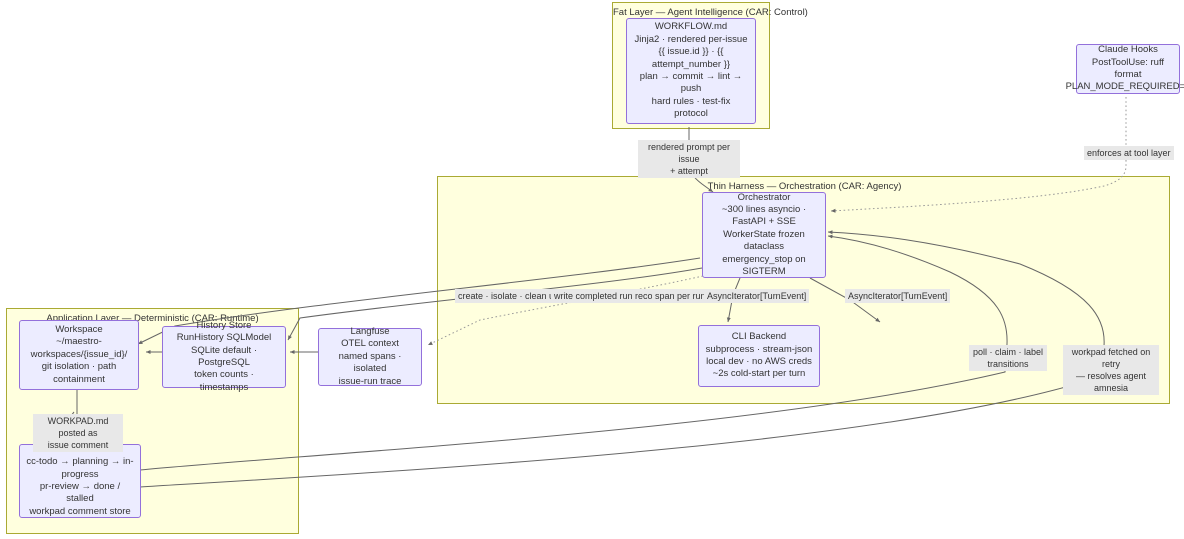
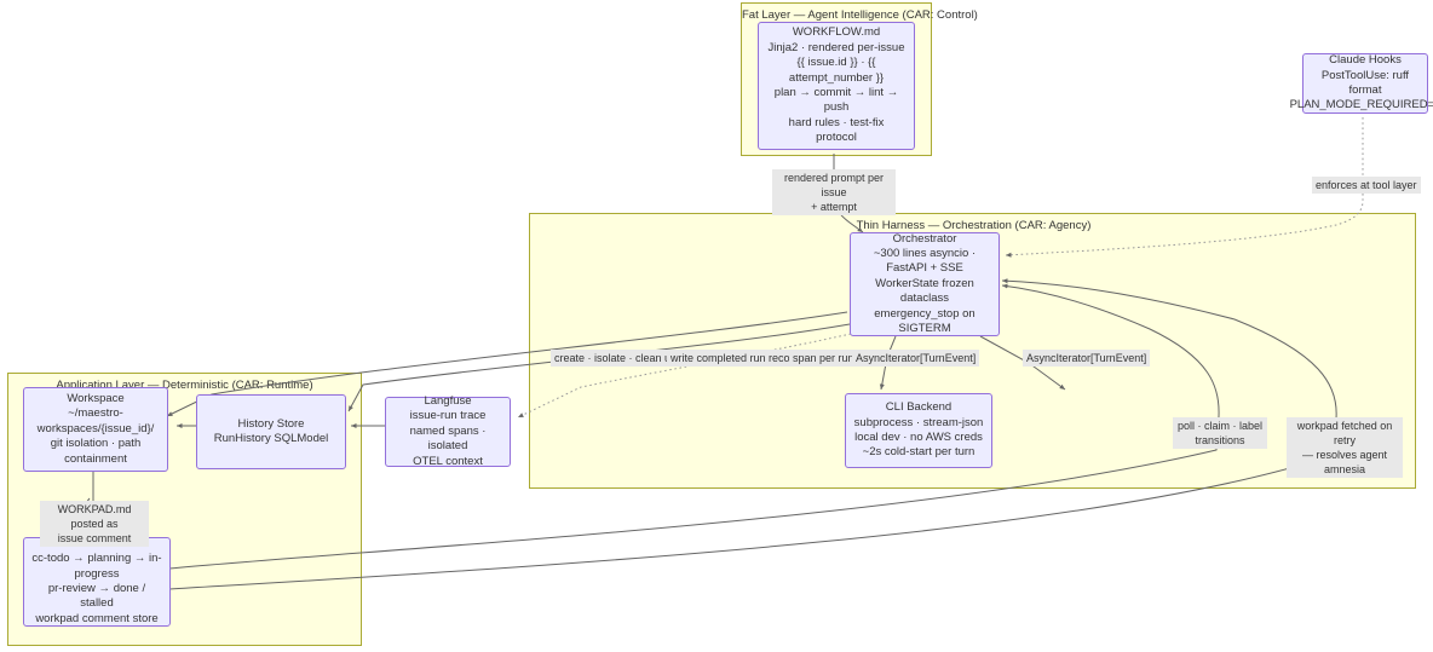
  Fat Layer — Agent Intelligence (CAR
  Thin Harness — Orchestration (CAR: Agency)
  Application Layer — Deterministic (CAR:untime)
  WORKFLOW.md
  Jinja2 · rendered per-issue
  {{ issue.id }} · {{
  attempt_number }}
  plan → commit → lint →
  push
  hard rules · test-fix
  protocol
  Claude Hooks
  PostToolUse: ruff format
  PLAN_MODE_REQUIRED=
  Orchestrator
  ~300 lines asyncio ·
  FastAPI + SSE
  WorkerState frozen
  dataclass
  emergency_stop on
  SIGTERM
  CLI Backend
  subprocess · stream-json
  local dev · no AWS creds
  ~2s cold-start per turn
  Workspace
  ~/maestro-
  workspaces/{issue_id}/
  git isolation · path
  containment
  History Store
  RunHistory SQLModel
- SQLite default · PostgreSQL
- token counts · timestamps
  Langfuse
- OTEL context
+ issue-run trace
  named spans · isolated
- issue-run trace
+ OTEL context
  cc-todo → planning → in-
  progress
  pr-review → done / stalled
  workpad comment store
  rendered prompt per issue
  + attempt
  enforces at tool layer
  create · isolate · clean
  write completed run reco
  span per ru
  AsyncIterator[TurnEvent]
  AsyncIterator[TurnEvent]
  poll · claim · label
  transitions
  workpad fetched on retry
  — resolves agent amnesia
  WORKPAD.md posted as
  issue comment
